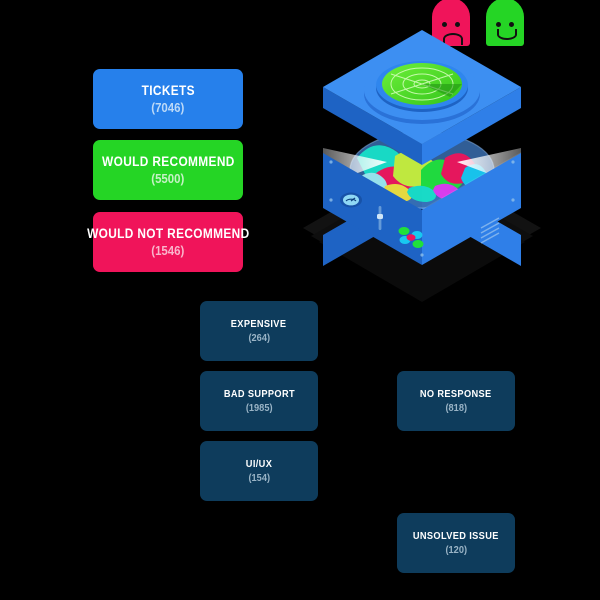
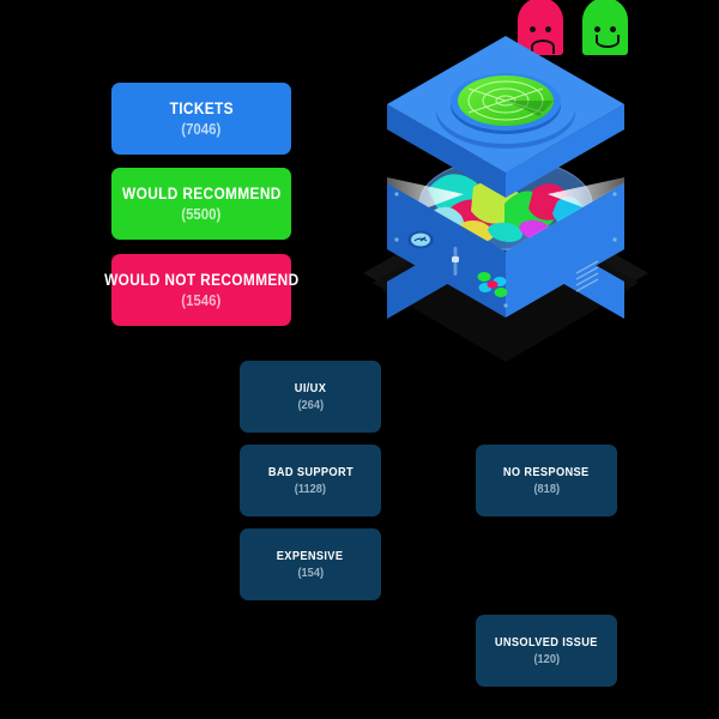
  TICKETS
  (7046)
  WOULD RECOMMEND
  (5500)
  WOULD NOT RECOMMEND
  (1546)
- EXPENSIVE
+ UI/UX
  (264)
  BAD SUPPORT
- (1985)
+ (1128)
- UI/UX
+ EXPENSIVE
  (154)
  NO RESPONSE
  (818)
  UNSOLVED ISSUE
  (120)
